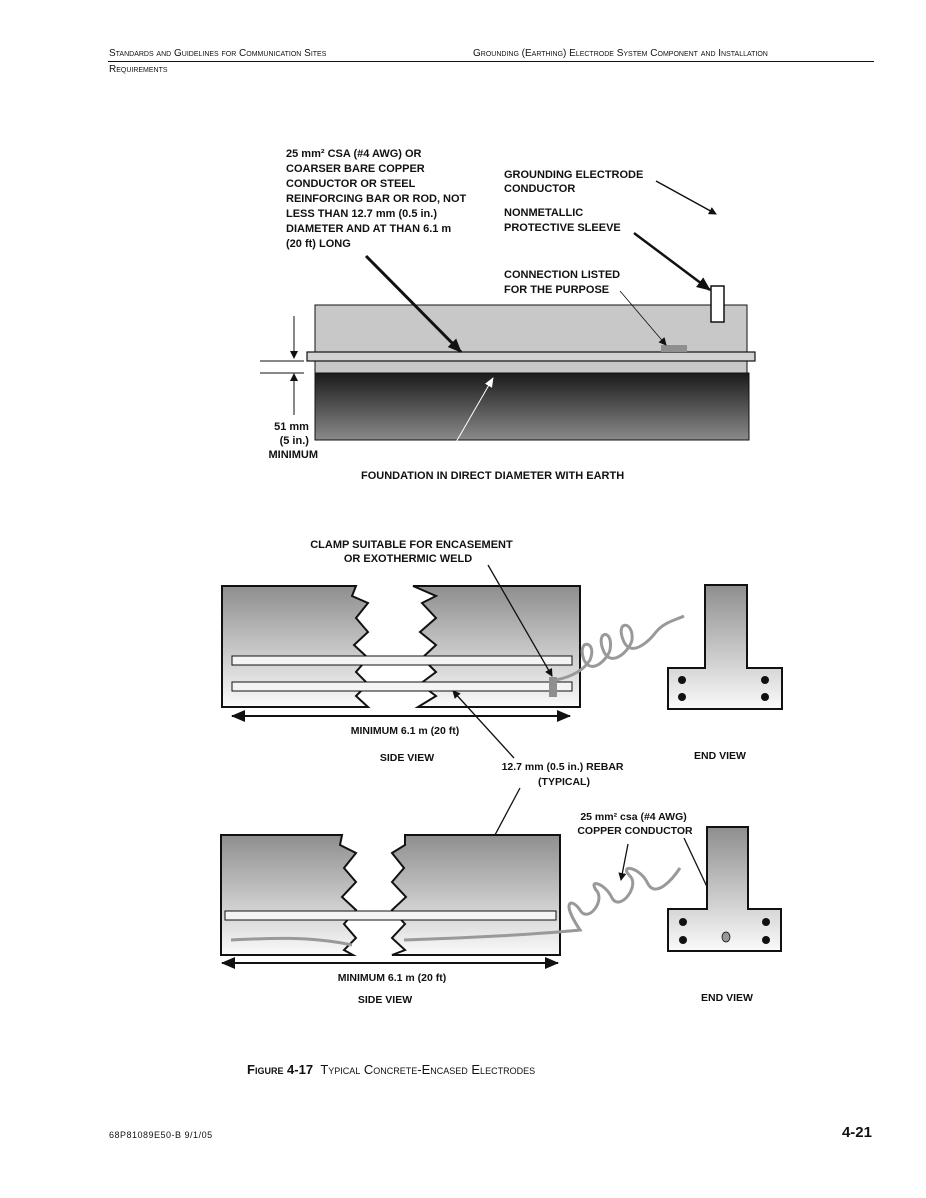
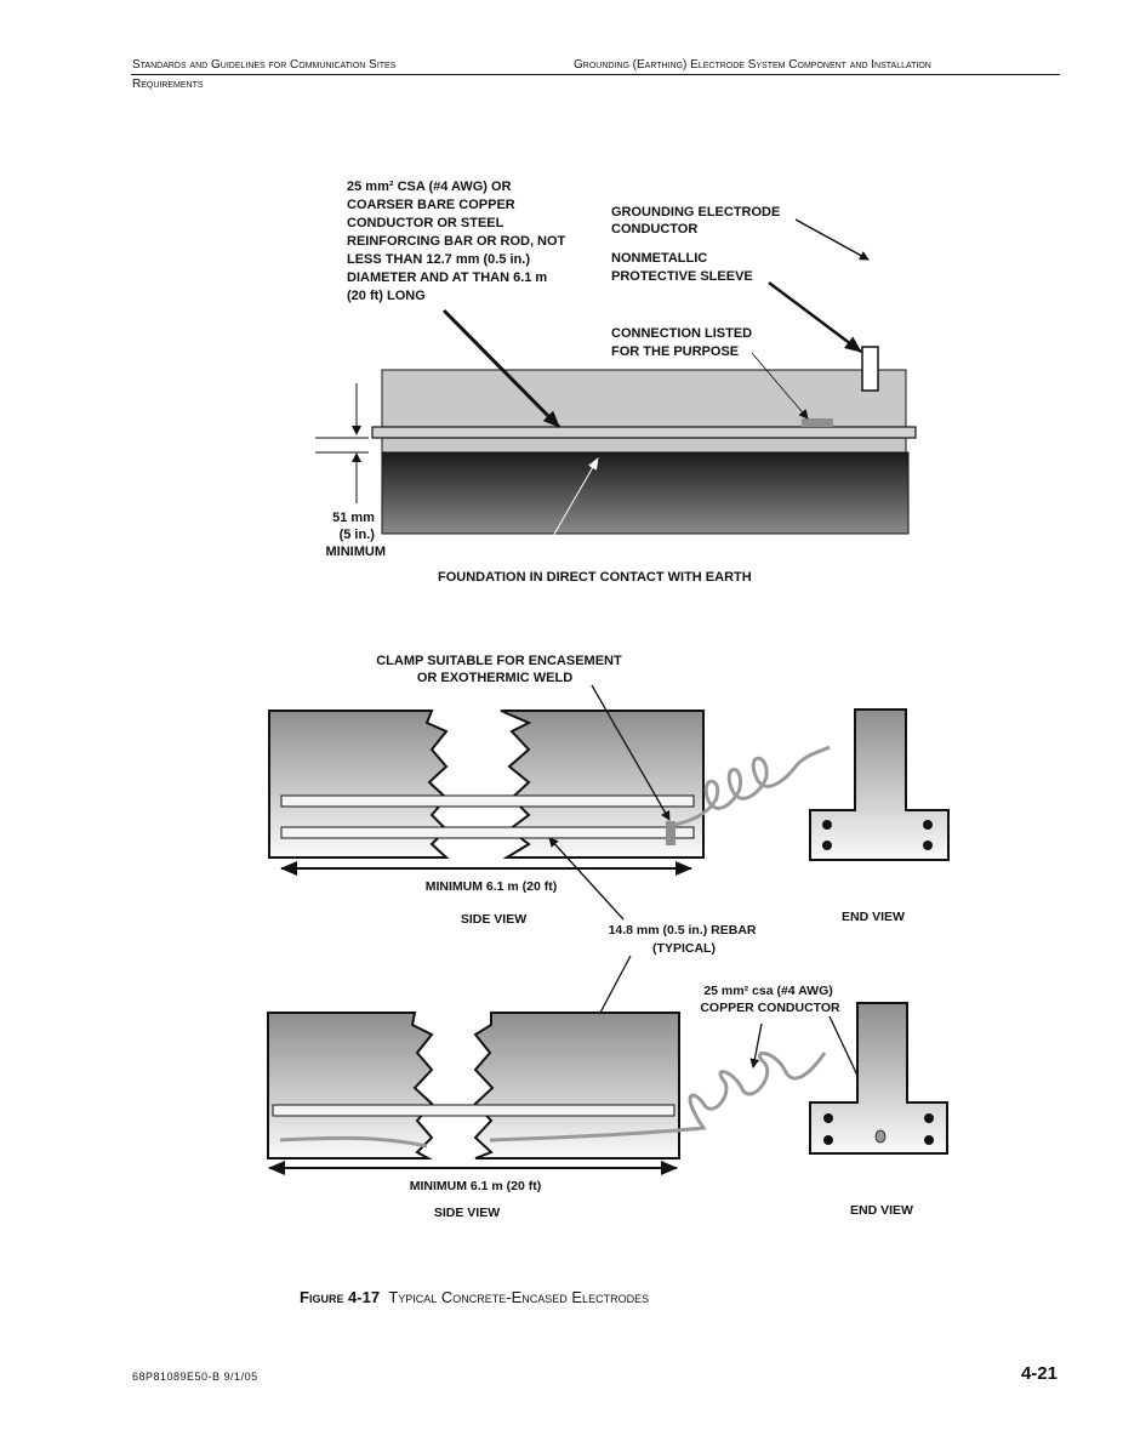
  Standards and Guidelines for Communication Sites
  Grounding (Earthing) Electrode System Component and Installation
  Requirements
  25 mm² CSA (#4 AWG) OR COARSER BARE COPPER CONDUCTOR OR STEEL REINFORCING BAR OR ROD, NOT LESS THAN 12.7 mm (0.5 in.) DIAMETER AND AT THAN 6.1 m (20 ft) LONG
  GROUNDING ELECTRODE CONDUCTOR
  NONMETALLIC PROTECTIVE SLEEVE
  CONNECTION LISTED FOR THE PURPOSE
  51 mm (5 in.) MINIMUM
- FOUNDATION IN DIRECT DIAMETER WITH EARTH
+ FOUNDATION IN DIRECT CONTACT WITH EARTH
  CLAMP SUITABLE FOR ENCASEMENT OR EXOTHERMIC WELD
  MINIMUM 6.1 m (20 ft)
  SIDE VIEW
  END VIEW
- 12.7 mm (0.5 in.) REBAR (TYPICAL)
+ 14.8 mm (0.5 in.) REBAR (TYPICAL)
  25 mm² csa (#4 AWG) COPPER CONDUCTOR
  MINIMUM 6.1 m (20 ft)
  SIDE VIEW
  END VIEW
  Figure 4-17 Typical Concrete-Encased Electrodes
  68P81089E50-B 9/1/05
  4-21
